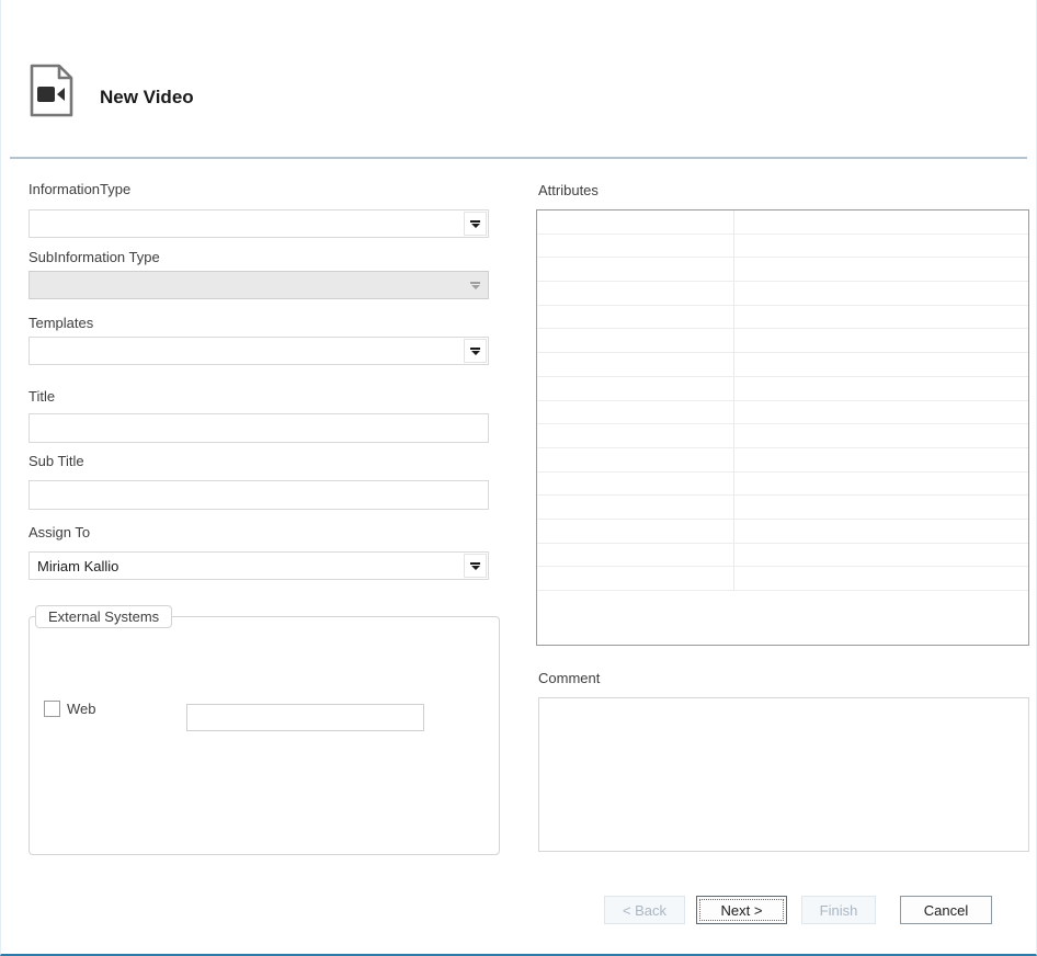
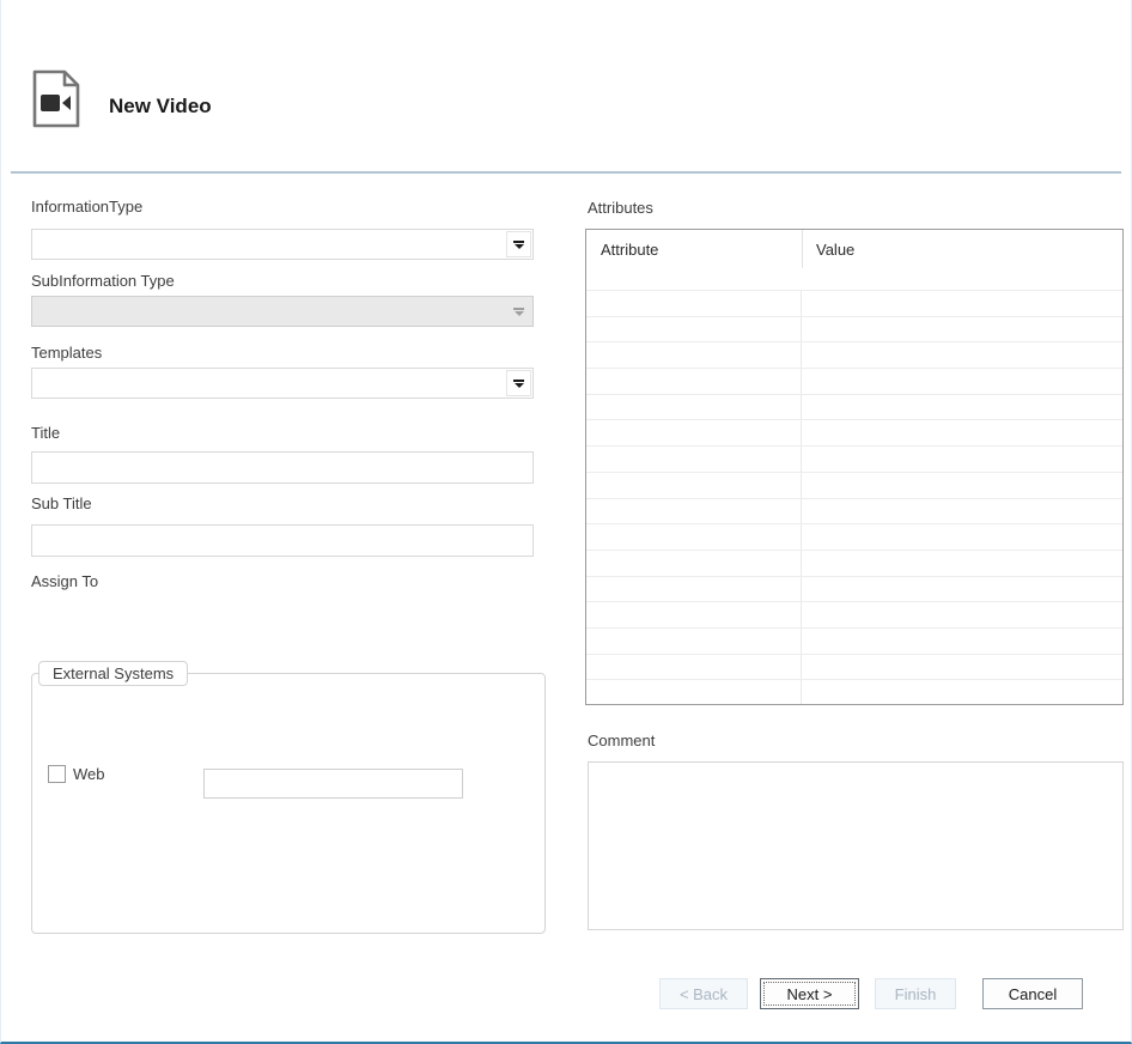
  New Video
  InformationType
  SubInformation Type
  Templates
  Title
  Sub Title
  Assign To
- Miriam Kallio
  External Systems
  Web
  Attributes
+ Attribute
+ Value
  Comment
  < Back
  Next >
  Finish
  Cancel
